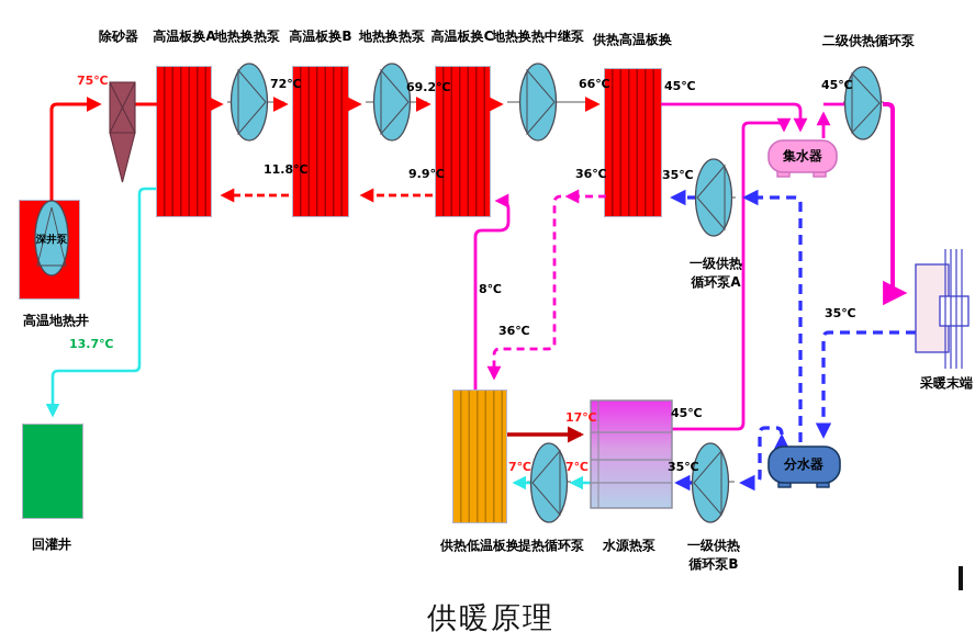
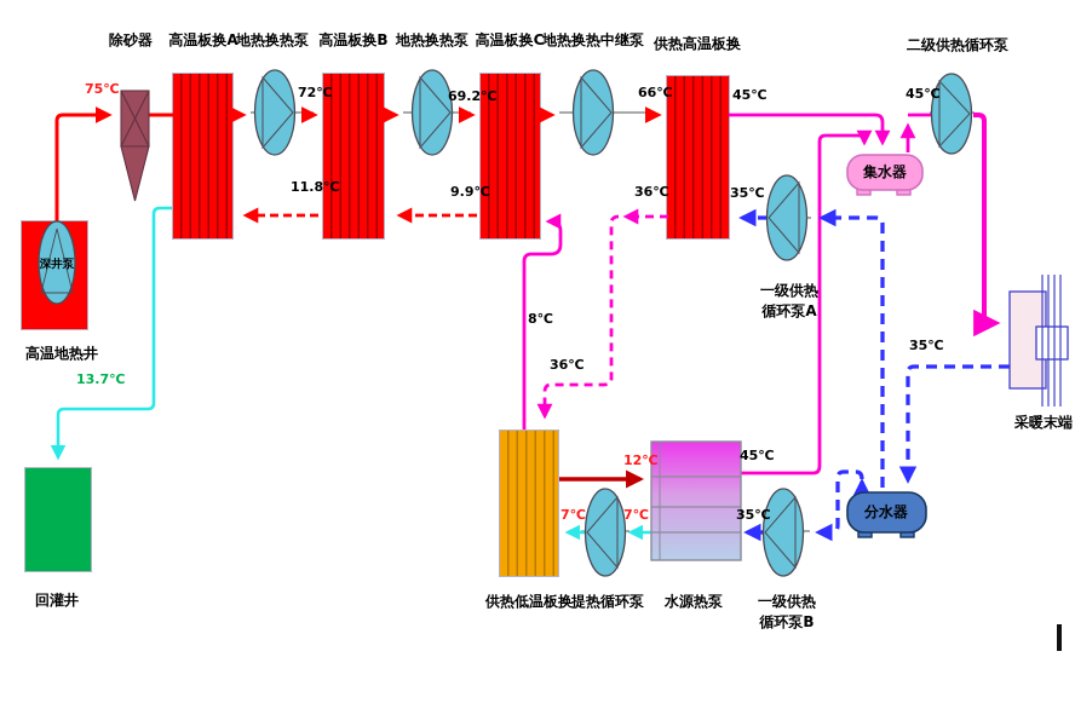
  除砂器
  高温板换A
  地热换热泵
  高温板换B
  地热换热泵
  高温板换C
  地热换热中继泵
  供热高温板换
  二级供热循环泵
  深井泵
  高温地热井
  回灌井
  集水器
  分水器
  一级供热
  循环泵A
  供热低温板换
  提热循环泵
  水源热泵
  一级供热
  循环泵B
  采暖末端
  75℃
  72℃
  69.2℃
  66℃
  45℃
  45℃
  11.8℃
  9.9℃
  36℃
  35℃
  13.7℃
  8℃
  36℃
- 17℃
+ 12℃
  45℃
  7℃
  7℃
  35℃
  35℃
- 供暖原理
